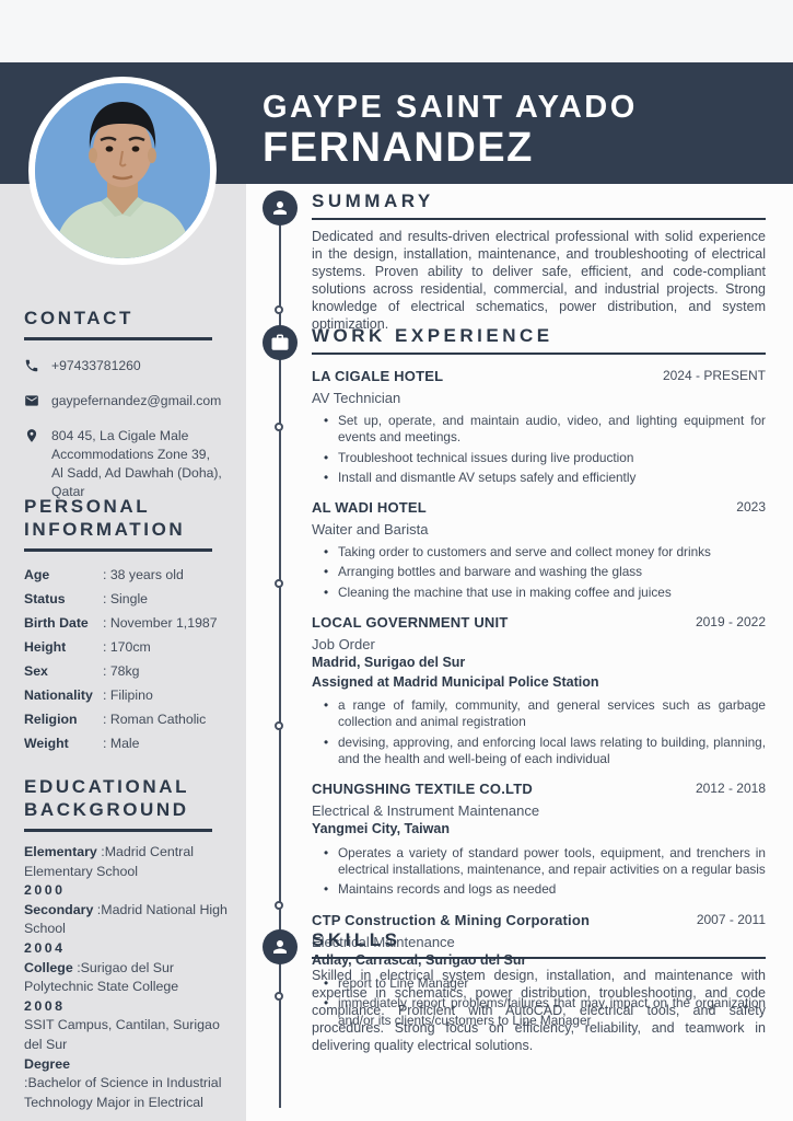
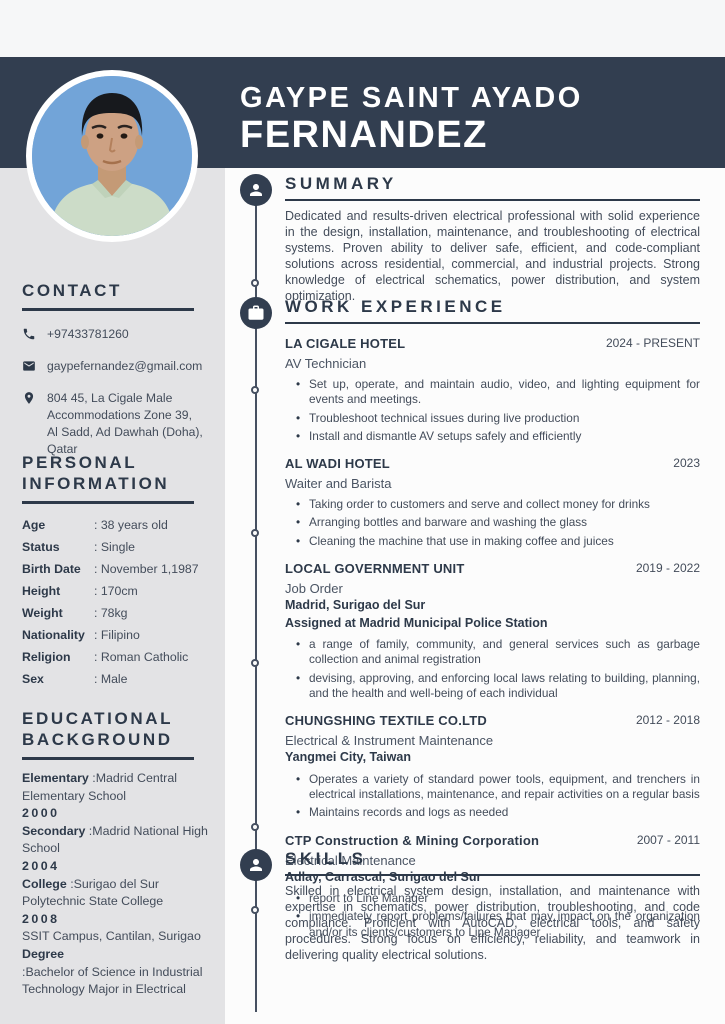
  CONTACT
  +97433781260
  gaypefernandez@gmail.com
  804 45, La Cigale Male
  Accommodations Zone 39,
  Al Sadd, Ad Dawhah (Doha),
  Qatar
  PERSONAL INFORMATION
  Age
  : 38 years old
  Status
  : Single
  Birth Date
  : November 1,1987
  Height
  : 170cm
- Sex
+ Weight
  : 78kg
  Nationality
  : Filipino
  Religion
  : Roman Catholic
- Weight
+ Sex
  : Male
  EDUCATIONAL BACKGROUND
  Elementary :Madrid Central
  Elementary School
  2000
  Secondary :Madrid National High
  School
  2004
  College :Surigao del Sur
  Polytechnic State College
  2008
  SSIT Campus, Cantilan, Surigao
- del Sur
  Degree
  :Bachelor of Science in Industrial
  Technology Major in Electrical
  GAYPE SAINT AYADO
  FERNANDEZ
  SUMMARY
  Dedicated and results-driven electrical professional with solid experience in the design, installation, maintenance, and troubleshooting of electrical systems. Proven ability to deliver safe, efficient, and code-compliant solutions across residential, commercial, and industrial projects. Strong knowledge of electrical schematics, power distribution, and system optimization.
  WORK EXPERIENCE
  LA CIGALE HOTEL
  2024 - PRESENT
  AV Technician
  Set up, operate, and maintain audio, video, and lighting equipment for events and meetings.
  Troubleshoot technical issues during live production
  Install and dismantle AV setups safely and efficiently
  AL WADI HOTEL
  2023
  Waiter and Barista
  Taking order to customers and serve and collect money for drinks
  Arranging bottles and barware and washing the glass
  Cleaning the machine that use in making coffee and juices
  LOCAL GOVERNMENT UNIT
  2019 - 2022
  Job Order
  Madrid, Surigao del Sur
  Assigned at Madrid Municipal Police Station
  a range of family, community, and general services such as garbage collection and animal registration
  devising, approving, and enforcing local laws relating to building, planning, and the health and well-being of each individual
  CHUNGSHING TEXTILE CO.LTD
  2012 - 2018
  Electrical & Instrument Maintenance
  Yangmei City, Taiwan
  Operates a variety of standard power tools, equipment, and trenchers in electrical installations, maintenance, and repair activities on a regular basis
  Maintains records and logs as needed
  CTP Construction & Mining Corporation
  2007 - 2011
  Electrical Maintenance
  Adlay, Carrascal, Surigao del Sur
  report to Line Manager
  immediately report problems/failures that may impact on the organization and/or its clients/customers to Line Manager
  SKILLS
  Skilled in electrical system design, installation, and maintenance with expertise in schematics, power distribution, troubleshooting, and code compliance. Proficient with AutoCAD, electrical tools, and safety procedures. Strong focus on efficiency, reliability, and teamwork in delivering quality electrical solutions.
